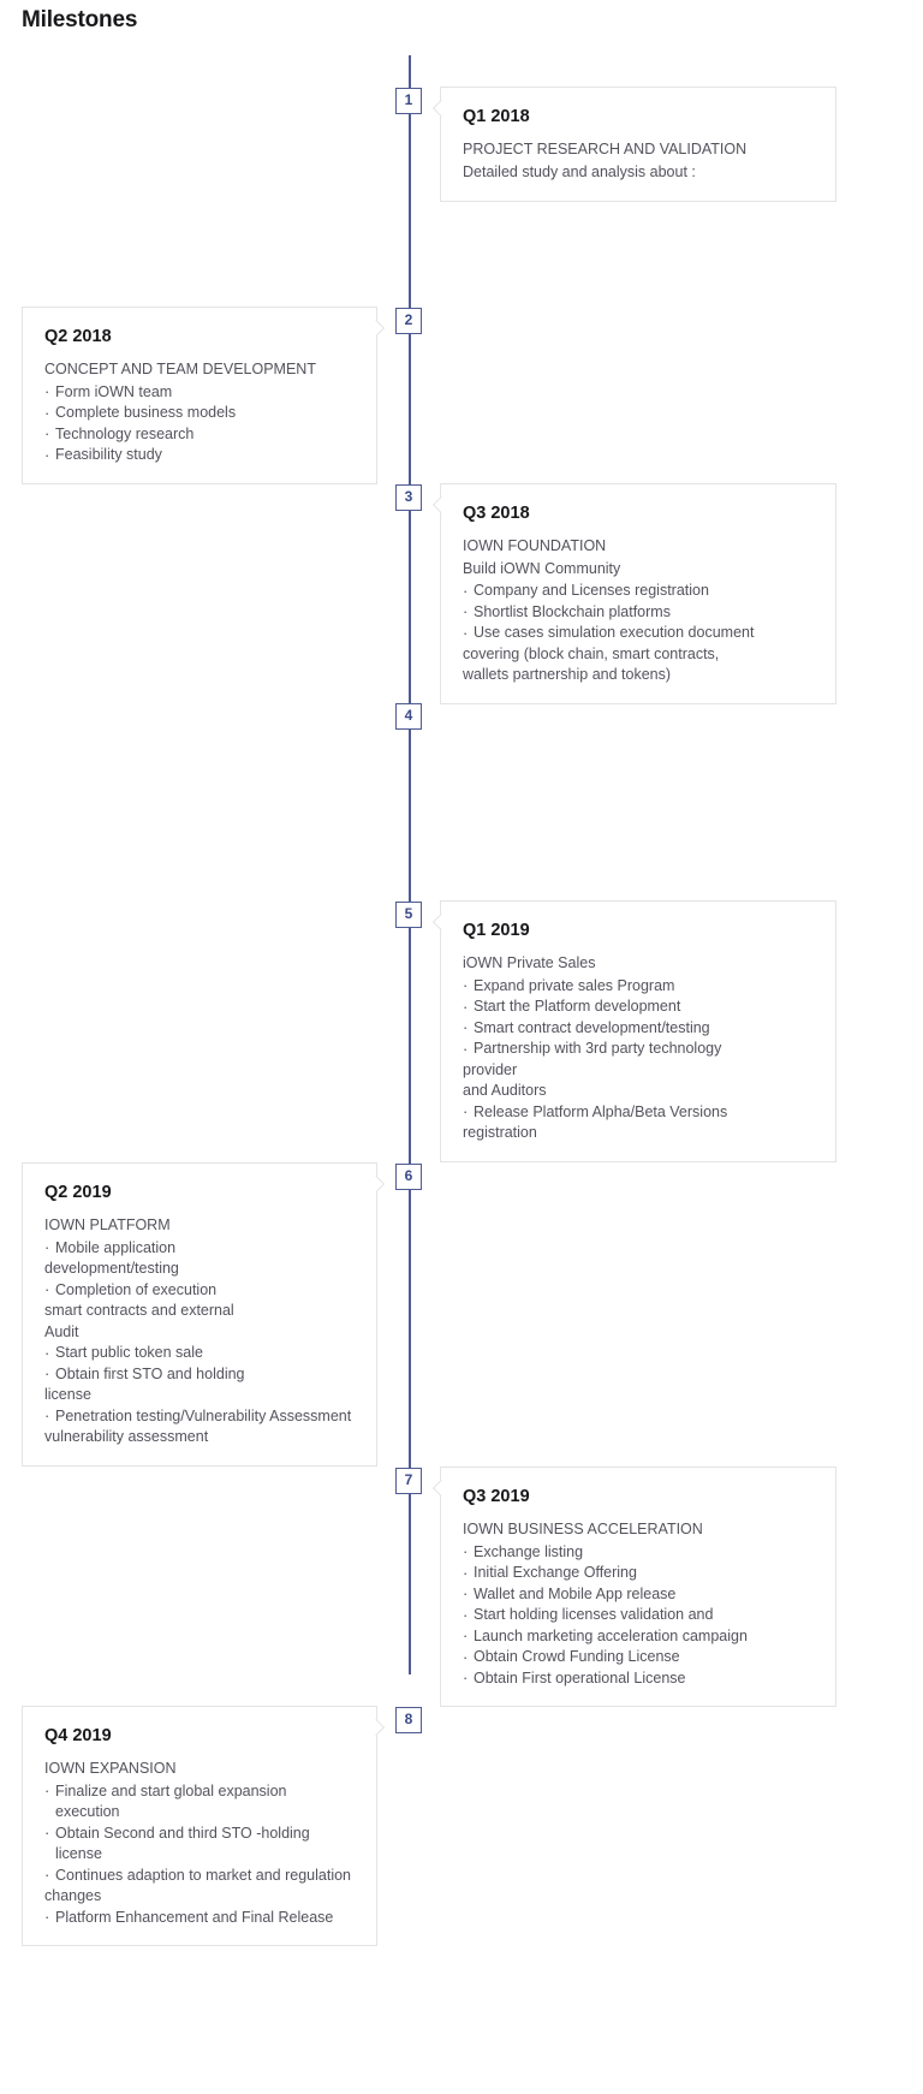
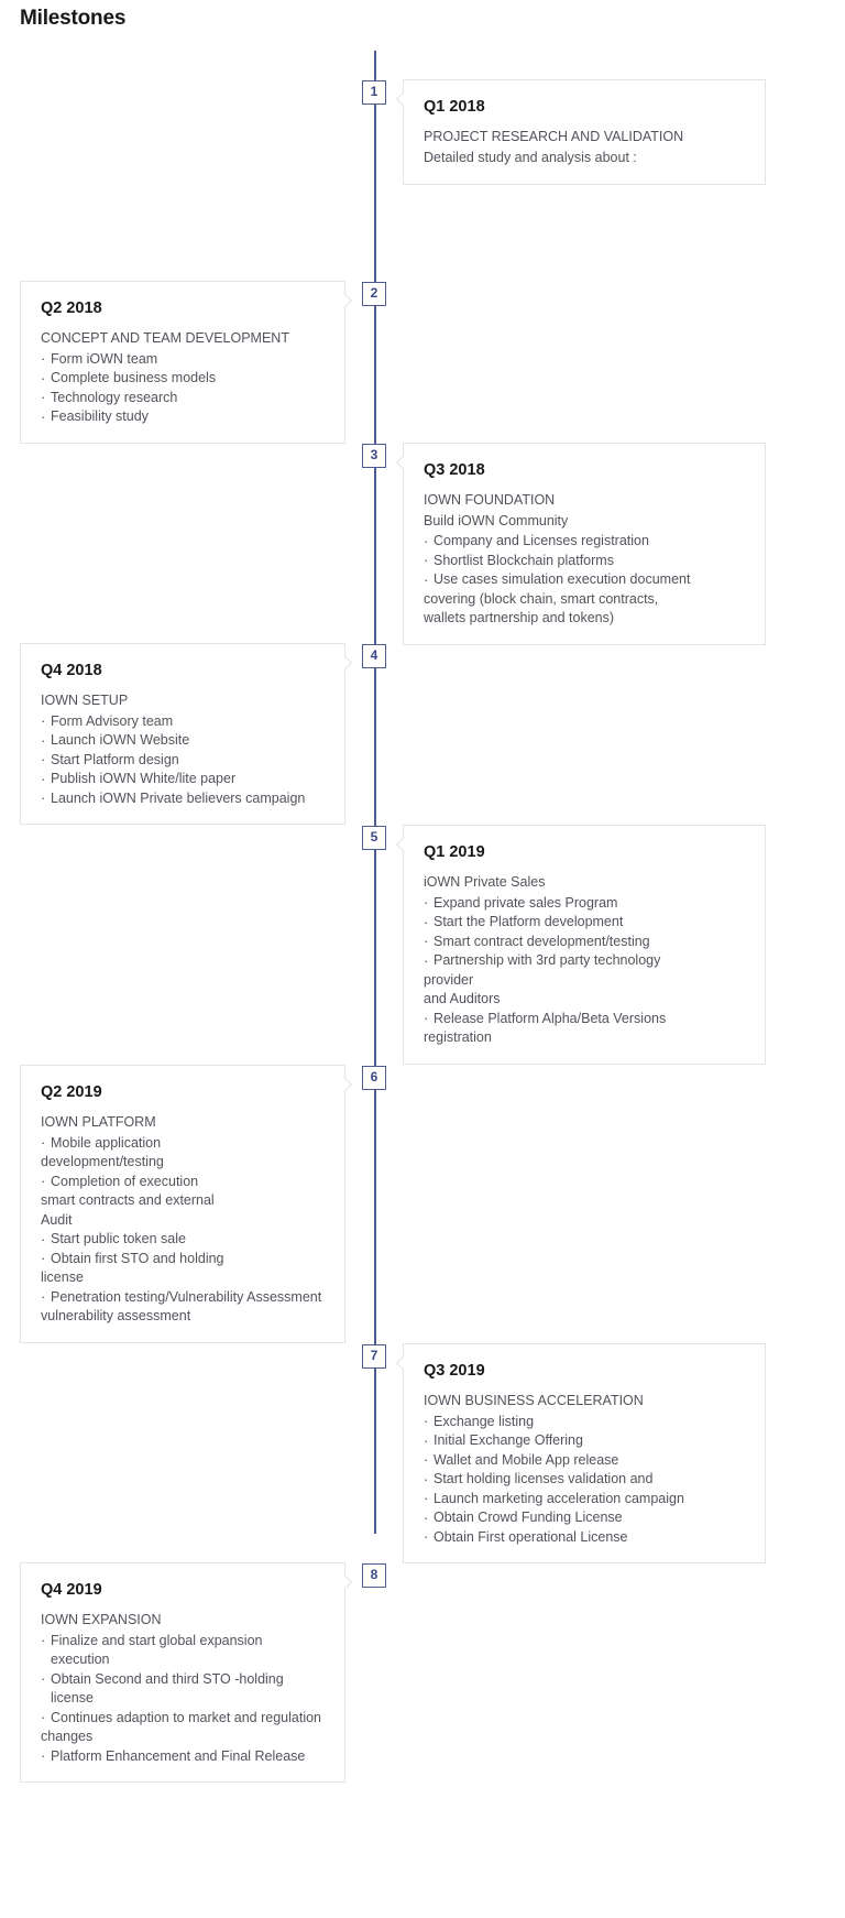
  Milestones
  1
  Q1 2018
  PROJECT RESEARCH AND VALIDATION
  Detailed study and analysis about :
  2
  Q2 2018
  CONCEPT AND TEAM DEVELOPMENT
  Form iOWN team
  Complete business models
  Technology research
  Feasibility study
  3
  Q3 2018
  IOWN FOUNDATION
  Build iOWN Community
  Company and Licenses registration
  Shortlist Blockchain platforms
  Use cases simulation execution document
  covering (block chain, smart contracts,
  wallets partnership and tokens)
  4
+ Q4 2018
+ IOWN SETUP
+ Form Advisory team
+ Launch iOWN Website
+ Start Platform design
+ Publish iOWN White/lite paper
+ Launch iOWN Private believers campaign
  5
  Q1 2019
  iOWN Private Sales
  Expand private sales Program
  Start the Platform development
  Smart contract development/testing
  Partnership with 3rd party technology
  provider
  and Auditors
  Release Platform Alpha/Beta Versions
  registration
  6
  Q2 2019
  IOWN PLATFORM
  Mobile application
  development/testing
  Completion of execution
  smart contracts and external
  Audit
  Start public token sale
  Obtain first STO and holding
  license
  Penetration testing/Vulnerability Assessment
  vulnerability assessment
  7
  Q3 2019
  IOWN BUSINESS ACCELERATION
  Exchange listing
  Initial Exchange Offering
  Wallet and Mobile App release
  Start holding licenses validation and
  Launch marketing acceleration campaign
  Obtain Crowd Funding License
  Obtain First operational License
  8
  Q4 2019
  IOWN EXPANSION
  Finalize and start global expansion execution
  Obtain Second and third STO -holding license
  Continues adaption to market and regulation
  changes
  Platform Enhancement and Final Release
